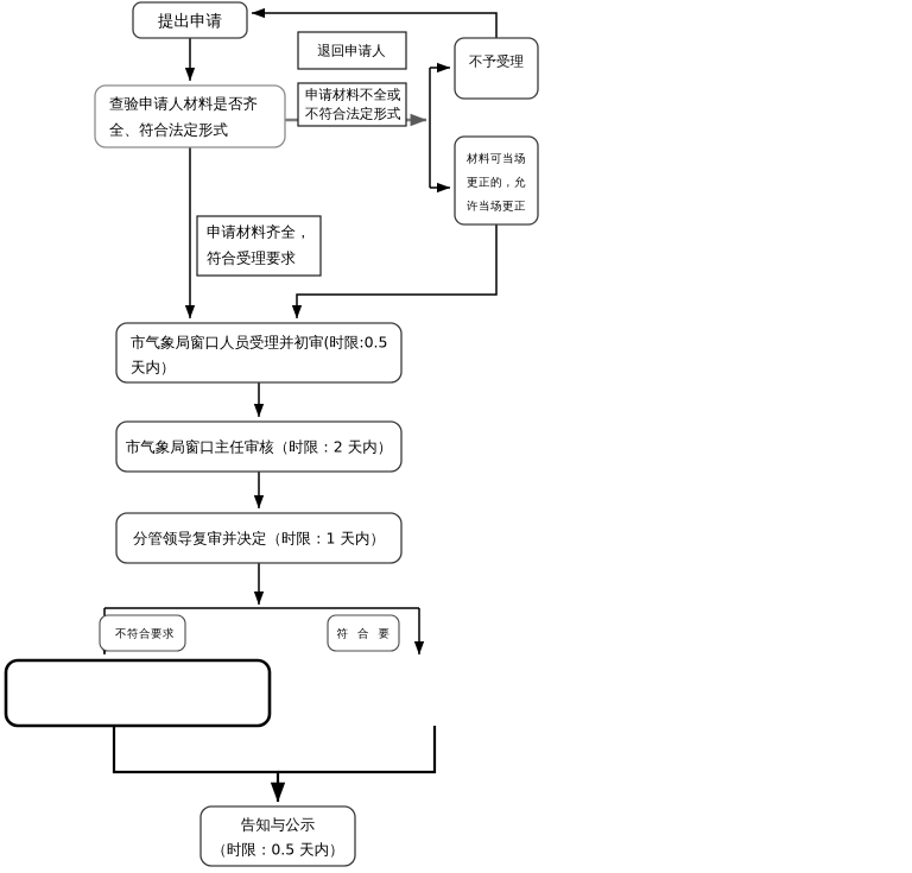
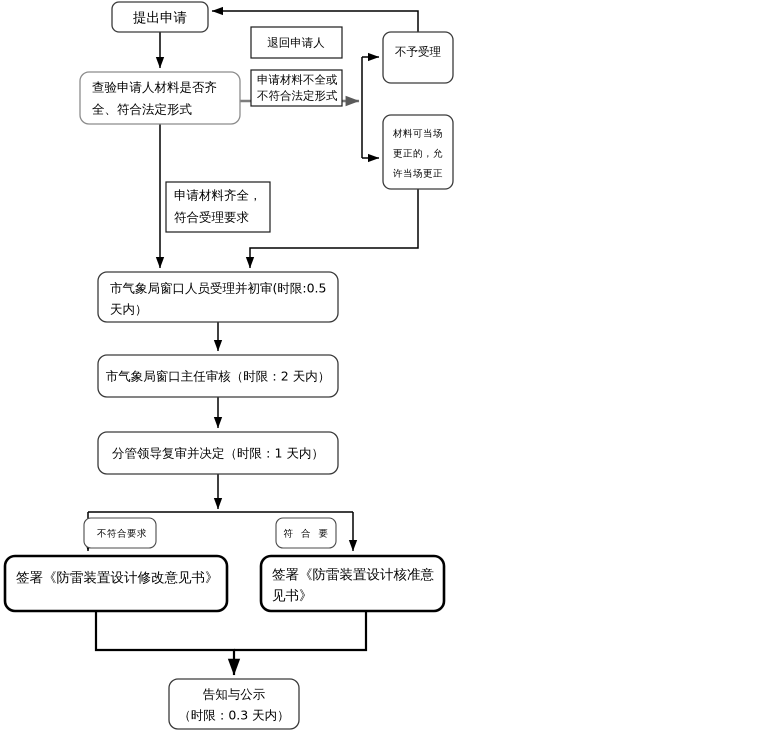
  提出申请
  查验申请人材料是否齐
  全、符合法定形式
  退回申请人
  申请材料不全或
  不符合法定形式
  不予受理
  材料可当场
  更正的，允
  许当场更正
  申请材料齐全，
  符合受理要求
  市气象局窗口人员受理并初审(时限:0.5
  天内）
  市气象局窗口主任审核（时限：2 天内）
  分管领导复审并决定（时限：1 天内）
  不符合要求
  符 合 要
+ 签署《防雷装置设计修改意见书》
+ 签署《防雷装置设计核准意
+ 见书》
  告知与公示
- （时限：0.5 天内）
+ （时限：0.3 天内）
